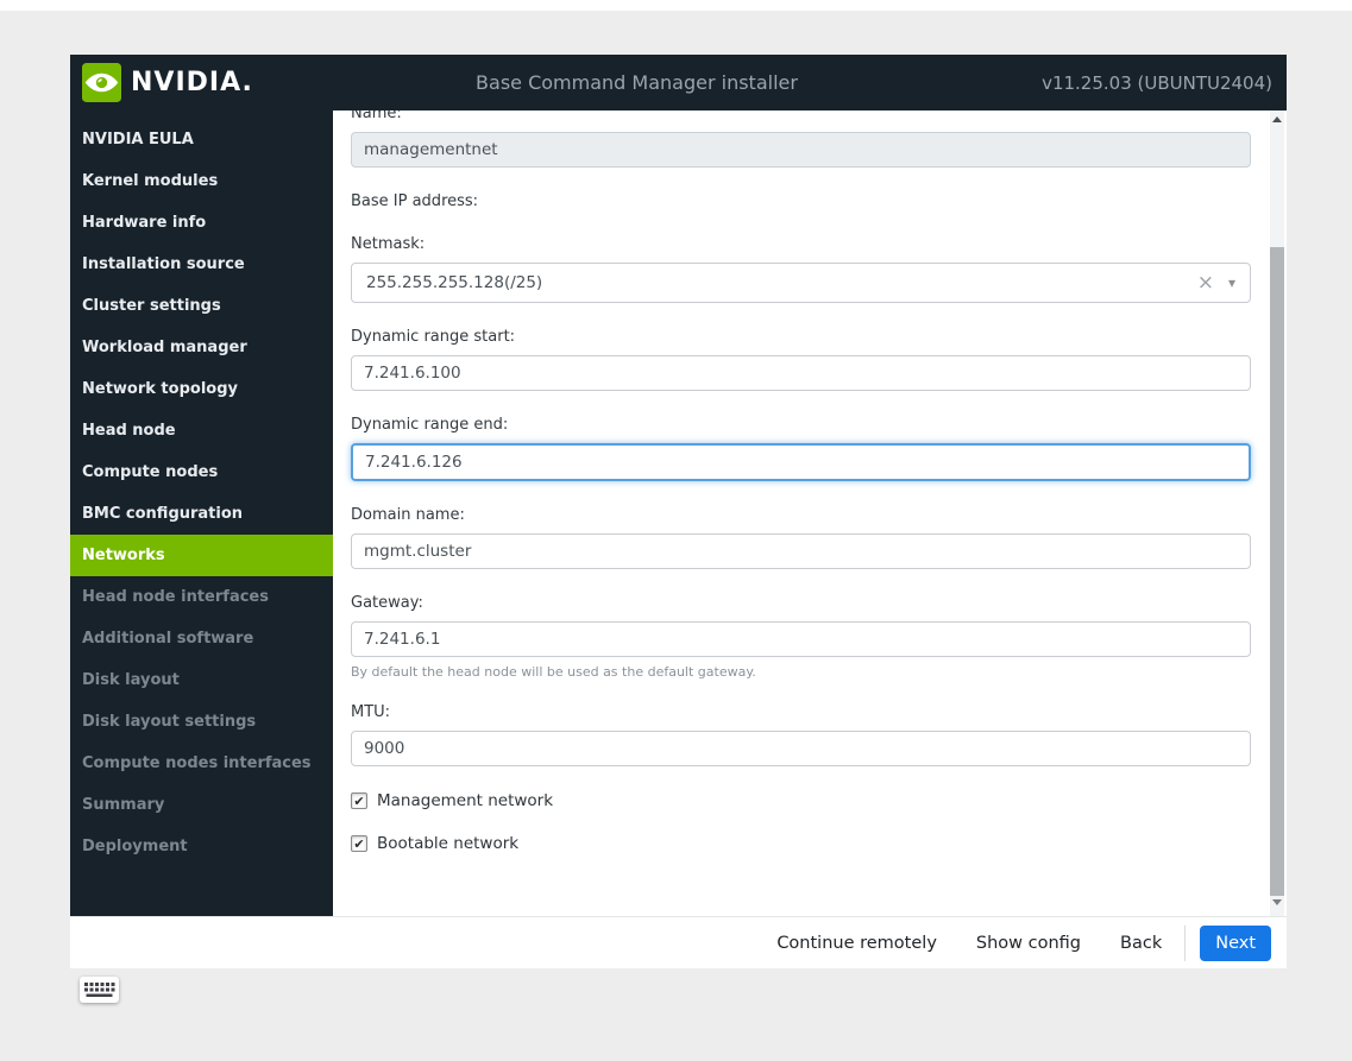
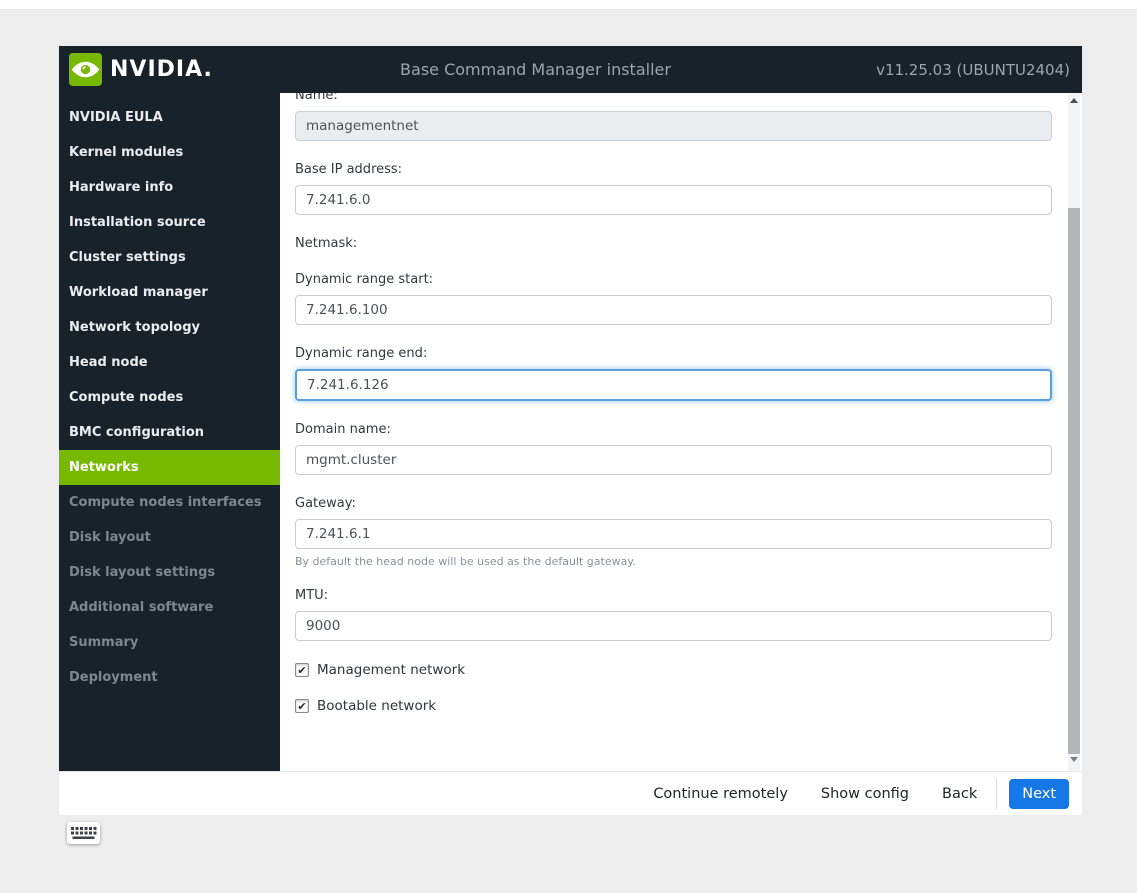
  NVIDIA.
  Base Command Manager installer
  v11.25.03 (UBUNTU2404)
  NVIDIA EULA
  Kernel modules
  Hardware info
  Installation source
  Cluster settings
  Workload manager
  Network topology
  Head node
  Compute nodes
  BMC configuration
  Networks
- Head node interfaces
- Additional software
+ Compute nodes interfaces
  Disk layout
  Disk layout settings
- Compute nodes interfaces
+ Additional software
  Summary
  Deployment
  Name:
  managementnet
  Base IP address:
+ 7.241.6.0
  Netmask:
- 255.255.255.128(/25)
- ×
- ▾
  Dynamic range start:
  7.241.6.100
  Dynamic range end:
  7.241.6.126
  Domain name:
  mgmt.cluster
  Gateway:
  7.241.6.1
  By default the head node will be used as the default gateway.
  MTU:
  9000
  ✔
  Management network
  ✔
  Bootable network
  Continue remotely
  Show config
  Back
  Next
